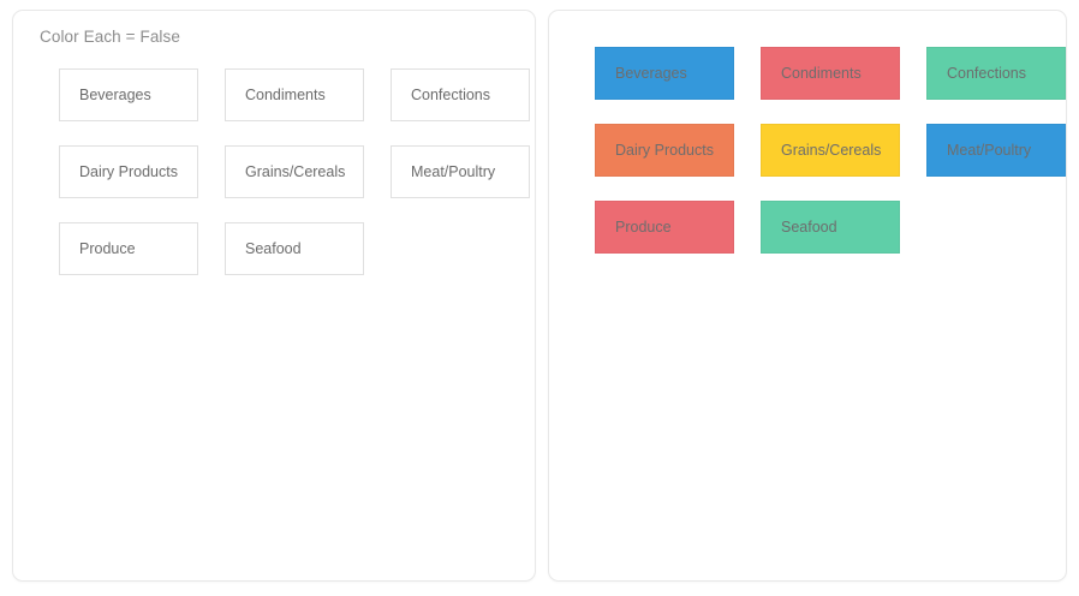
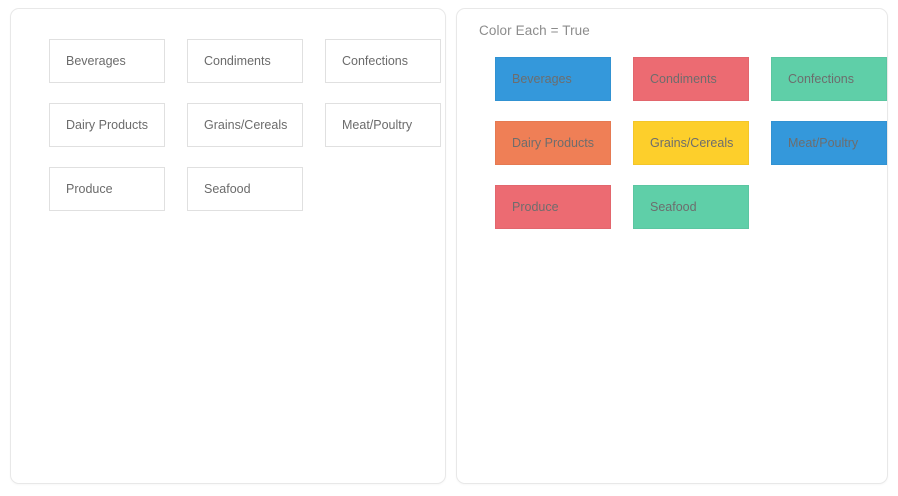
- Color Each = False
  Beverages
  Condiments
  Confections
  Dairy Products
  Grains/Cereals
  Meat/Poultry
  Produce
  Seafood
+ Color Each = True
  Beverages
  Condiments
  Confections
  Dairy Products
  Grains/Cereals
  Meat/Poultry
  Produce
  Seafood
